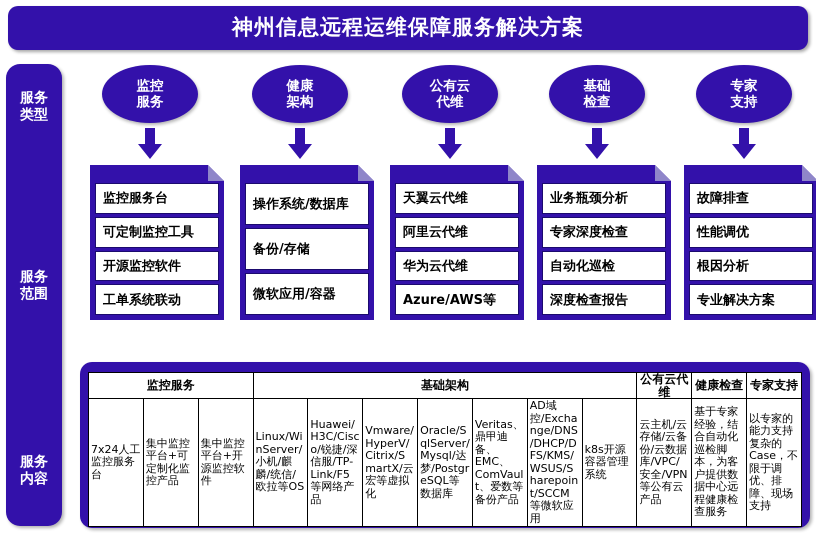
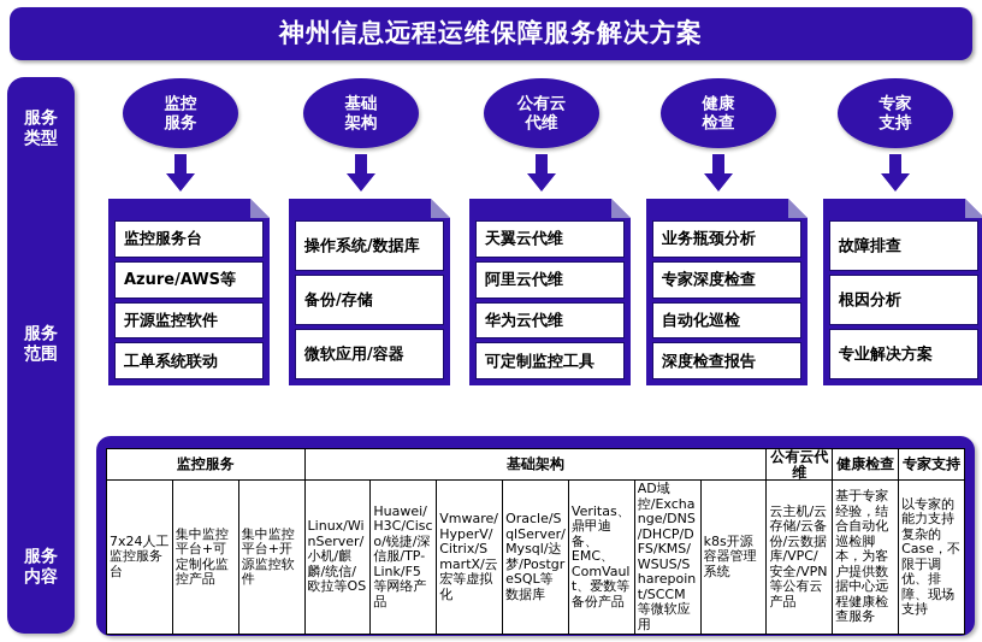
  神州信息远程运维保障服务解决方案
  服务
  类型
  服务
  范围
  服务
  内容
  监控
  服务
  监控服务台
- 可定制监控工具
+ Azure/AWS等
  开源监控软件
  工单系统联动
- 健康
+ 基础
  架构
  操作系统/数据库
  备份/存储
  微软应用/容器
  公有云
  代维
  天翼云代维
  阿里云代维
  华为云代维
- Azure/AWS等
+ 可定制监控工具
- 基础
+ 健康
  检查
  业务瓶颈分析
  专家深度检查
  自动化巡检
  深度检查报告
  专家
  支持
  故障排查
- 性能调优
  根因分析
  专业解决方案
  监控服务	基础架构	公有云代维	健康检查	专家支持
  7x24人工监控服务台	集中监控平台+可定制化监控产品	集中监控平台+开源监控软件	Linux/WinServer/小机/麒麟/统信/欧拉等OS	Huawei/H3C/Cisco/锐捷/深信服/TP-Link/F5等网络产品	Vmware/HyperV/Citrix/SmartX/云宏等虚拟化	Oracle/SqlServer/Mysql/达梦/PostgreSQL等数据库	Veritas、鼎甲迪备、EMC、ComVault、爱数等备份产品	AD域控/Exchange/DNS/DHCP/DFS/KMS/WSUS/Sharepoint/SCCM等微软应用	k8s开源容器管理系统	云主机/云存储/云备份/云数据库/VPC/安全/VPN等公有云产品	基于专家经验，结合自动化巡检脚本，为客户提供数据中心远程健康检查服务	以专家的能力支持复杂的Case，不限于调优、排障、现场支持
